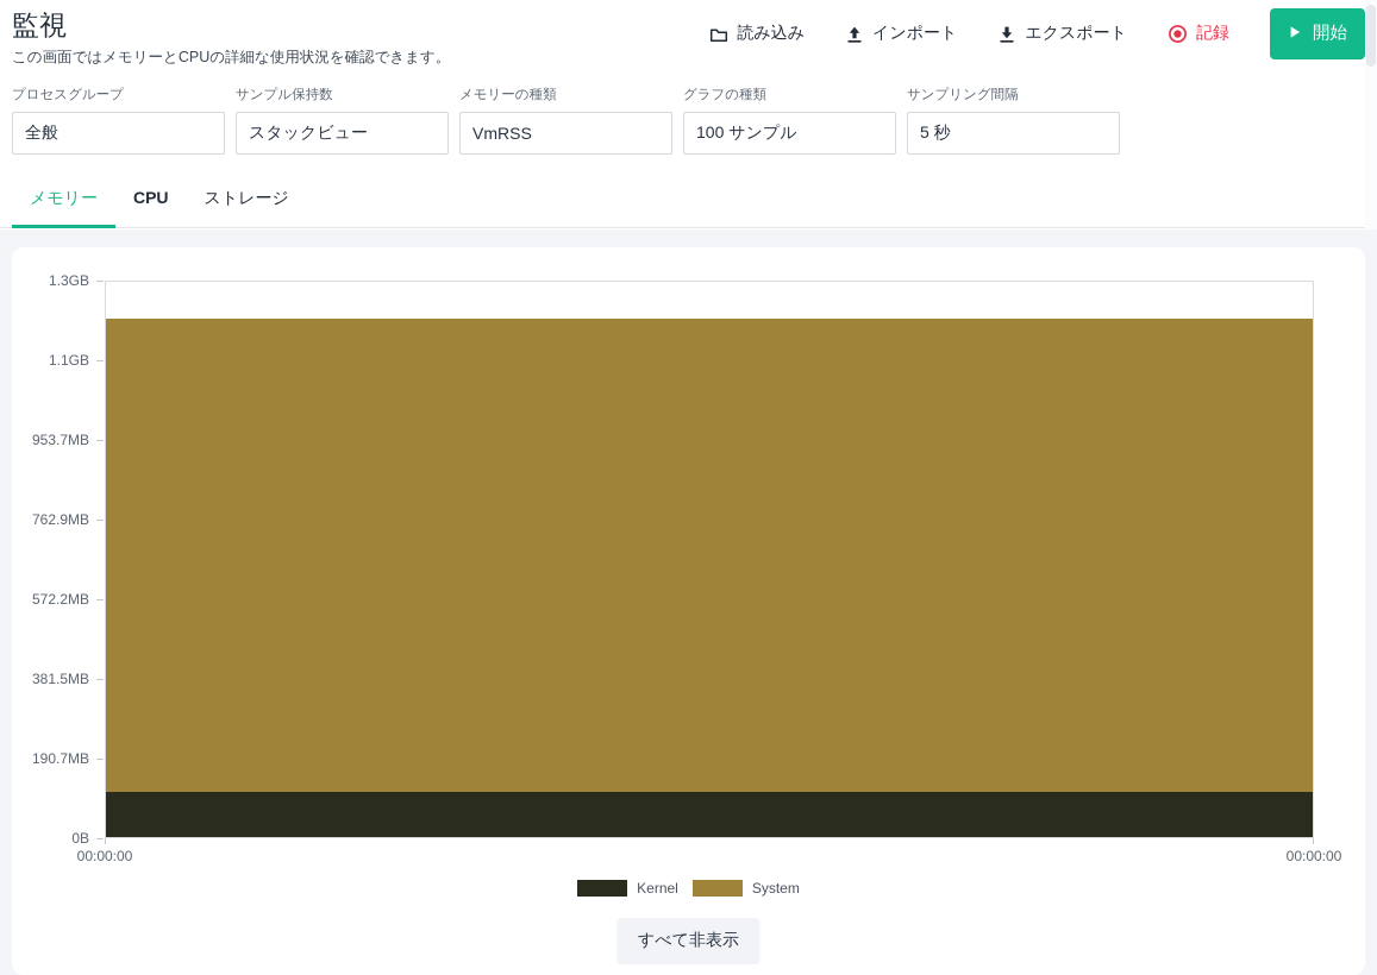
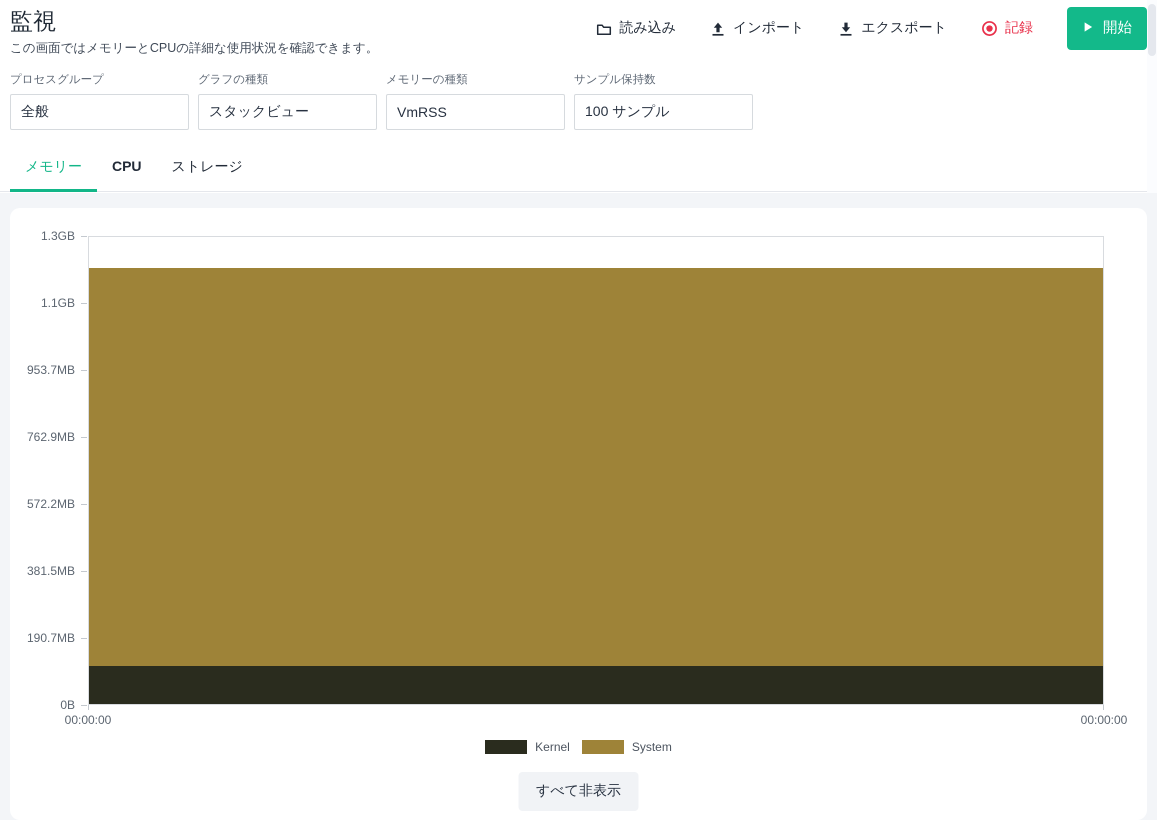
  監視
  この画面ではメモリーとCPUの詳細な使用状況を確認できます。
  読み込み
  インポート
  エクスポート
  記録
  開始
  プロセスグループ
  全般
- サンプル保持数
+ グラフの種類
  スタックビュー
  メモリーの種類
  VmRSS
- グラフの種類
+ サンプル保持数
  100 サンプル
- サンプリング間隔
- 5 秒
  メモリー
  CPU
  ストレージ
  1.3GB
  1.1GB
  953.7MB
  762.9MB
  572.2MB
  381.5MB
  190.7MB
  0B
  00:00:00
  00:00:00
  Kernel
  System
  すべて非表示
